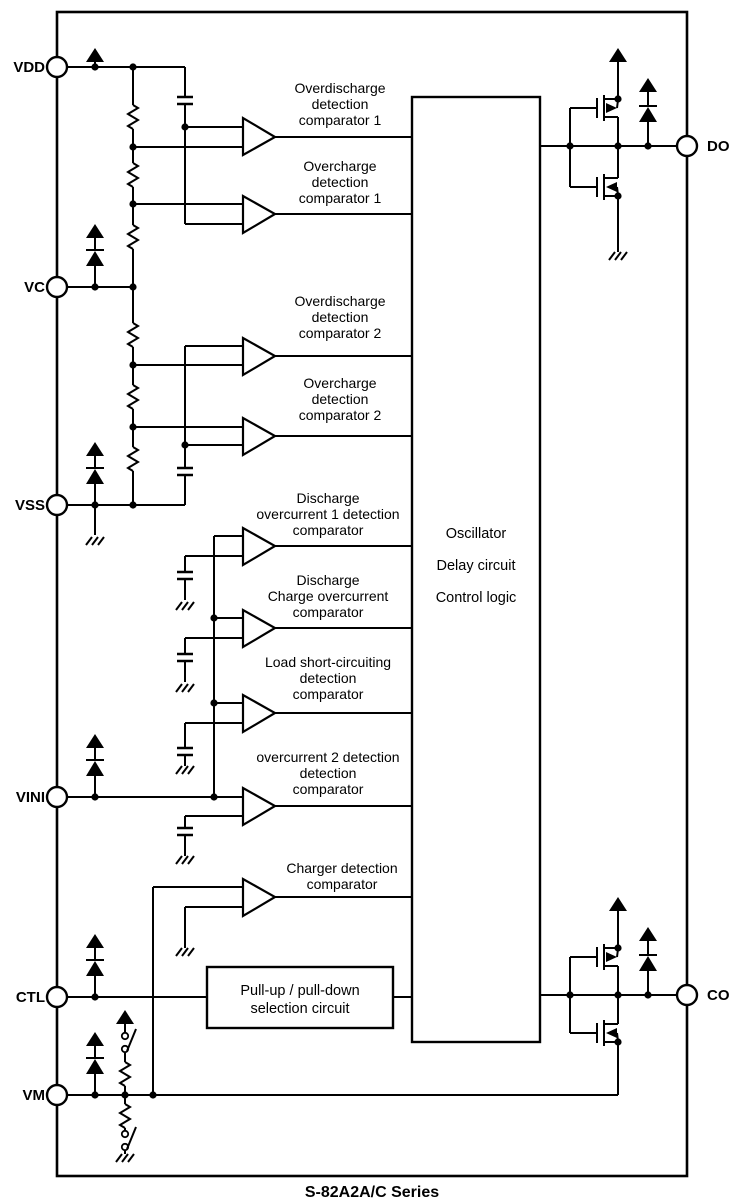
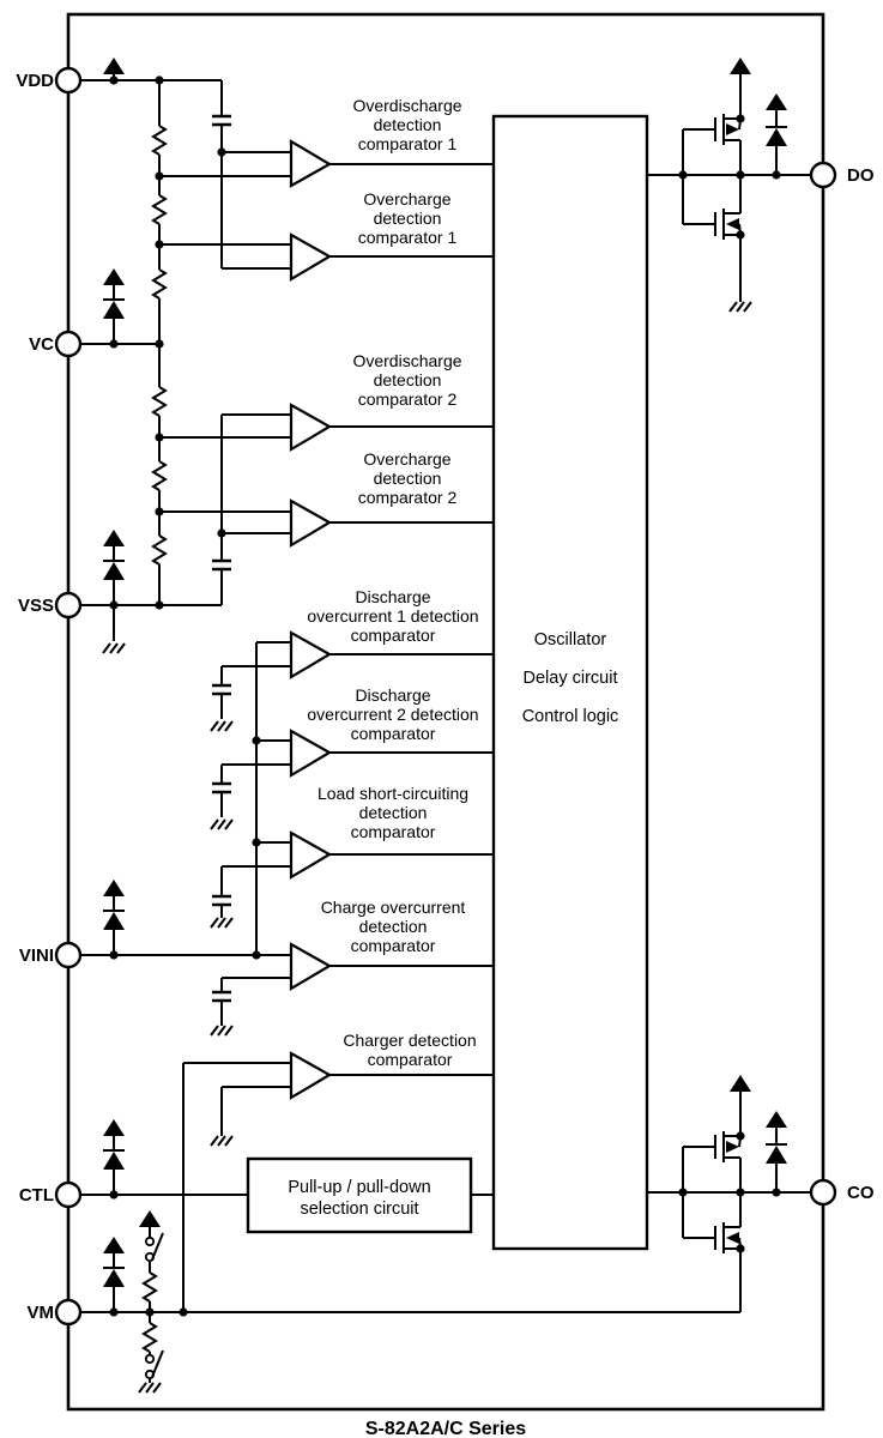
  Overdischarge
  detection
  comparator 1
  Overcharge
  detection
  comparator 1
  Overdischarge
  detection
  comparator 2
  Overcharge
  detection
  comparator 2
  Discharge
  overcurrent 1 detection
  comparator
  Discharge
- Charge overcurrent
+ overcurrent 2 detection
  comparator
  Load short-circuiting
  detection
  comparator
- overcurrent 2 detection
+ Charge overcurrent
  detection
  comparator
  Charger detection
  comparator
  Oscillator
  Delay circuit
  Control logic
  Pull-up / pull-down
  selection circuit
  VDD
  VC
  VSS
  VINI
  CTL
  VM
  DO
  CO
  S-82A2A/C Series
